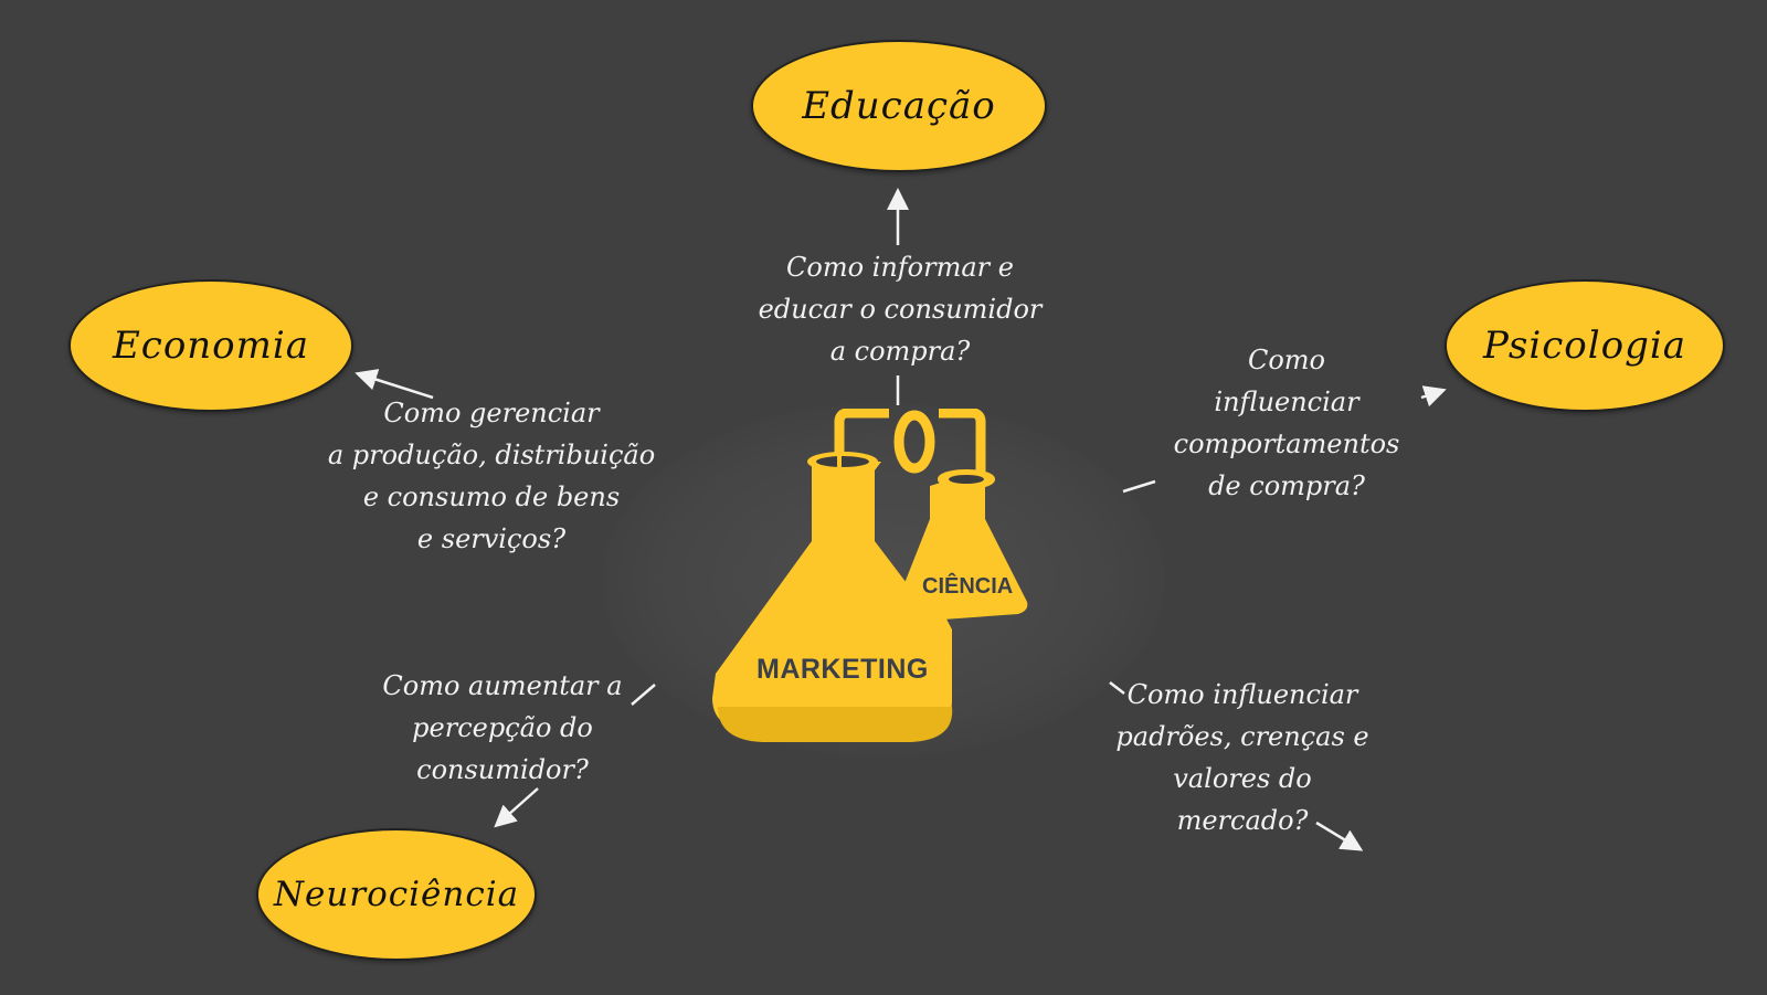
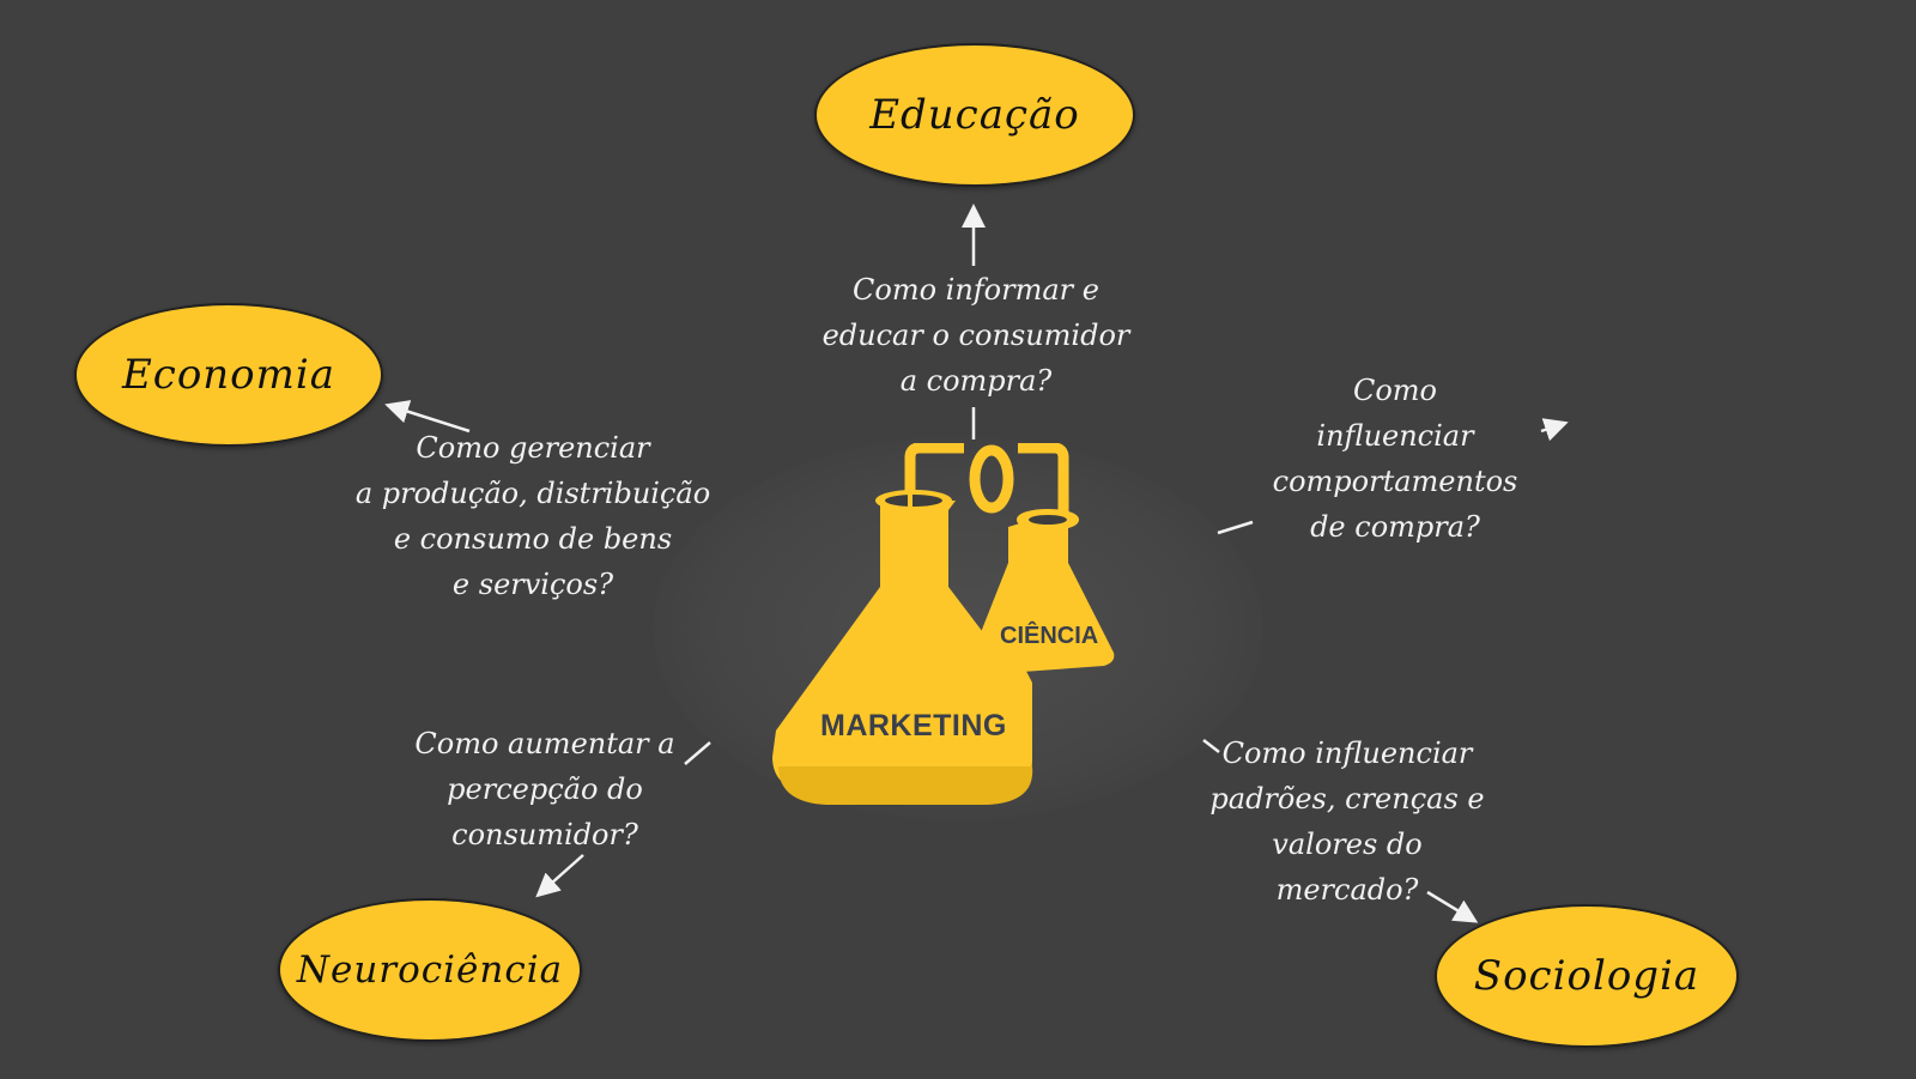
  MARKETING
  CIÊNCIA
  Educação
  Economia
- Psicologia
  Neurociência
+ Sociologia
  Como informar e
  educar o consumidor
  a compra?
  Como gerenciar
  a produção, distribuição
  e consumo de bens
  e serviços?
  Como
  influenciar
  comportamentos
  de compra?
  Como aumentar a
  percepção do
  consumidor?
  Como influenciar
  padrões, crenças e
  valores do
  mercado?
